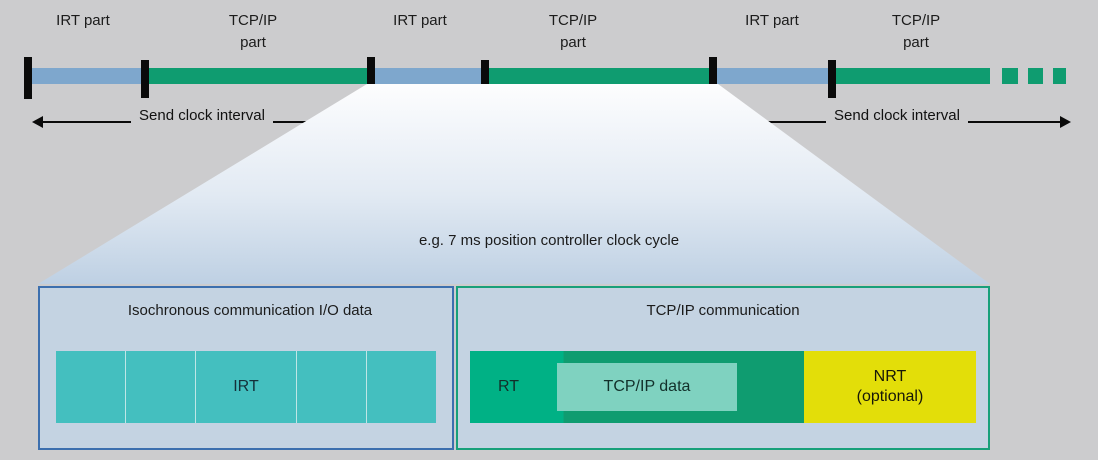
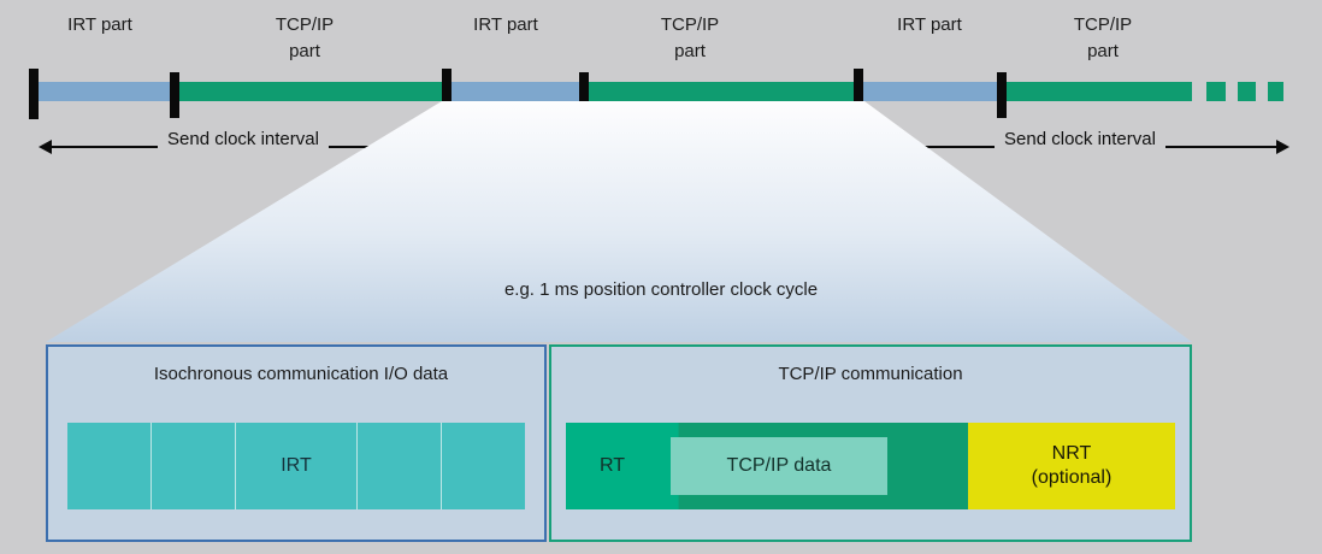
  IRT part
  TCP/IP
  part
  IRT part
  TCP/IP
  part
  IRT part
  TCP/IP
  part
  Send clock interval
  Send clock interval
- e.g. 7 ms position controller clock cycle
+ e.g. 1 ms position controller clock cycle
  Isochronous communication I/O data
  IRT
  TCP/IP communication
  RT
  TCP/IP data
  NRT
  (optional)
